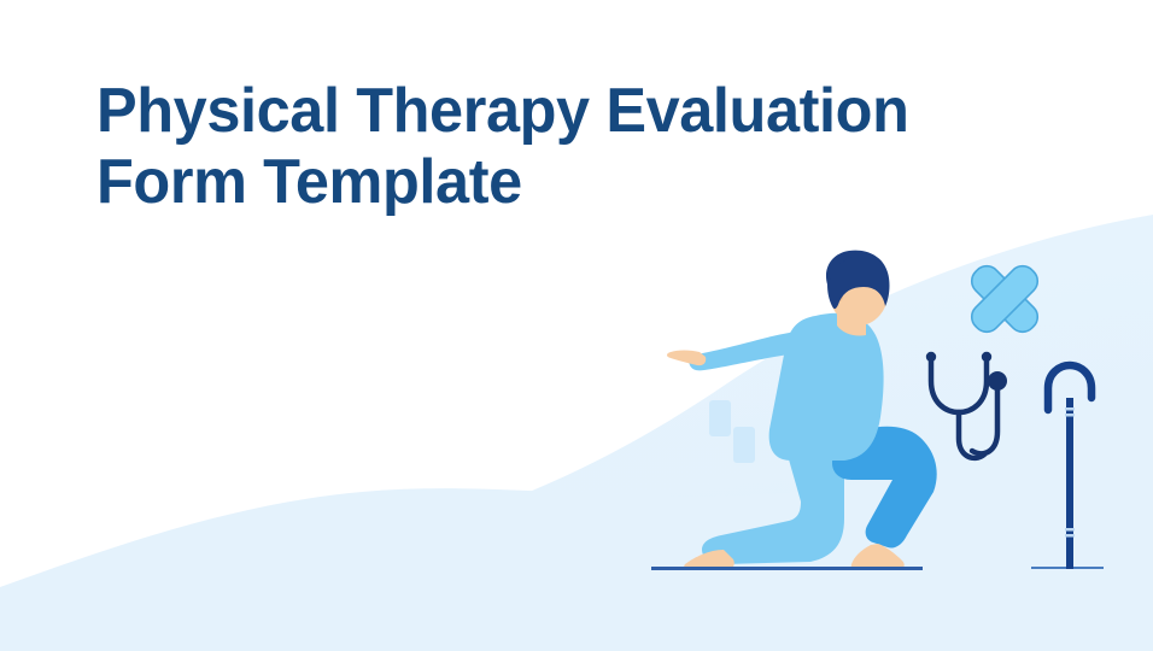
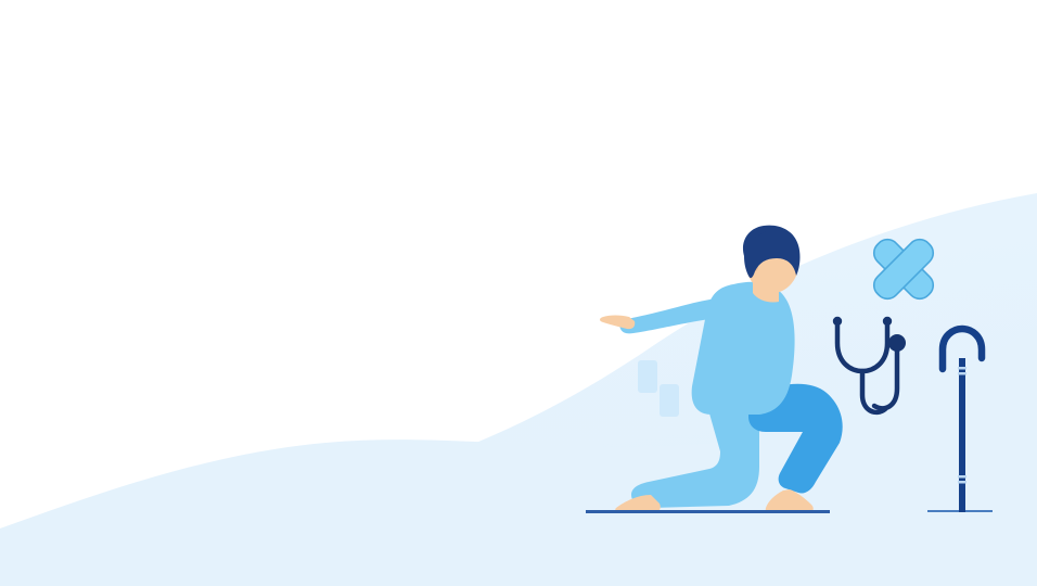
- Physical Therapy Evaluation
- Form Template
